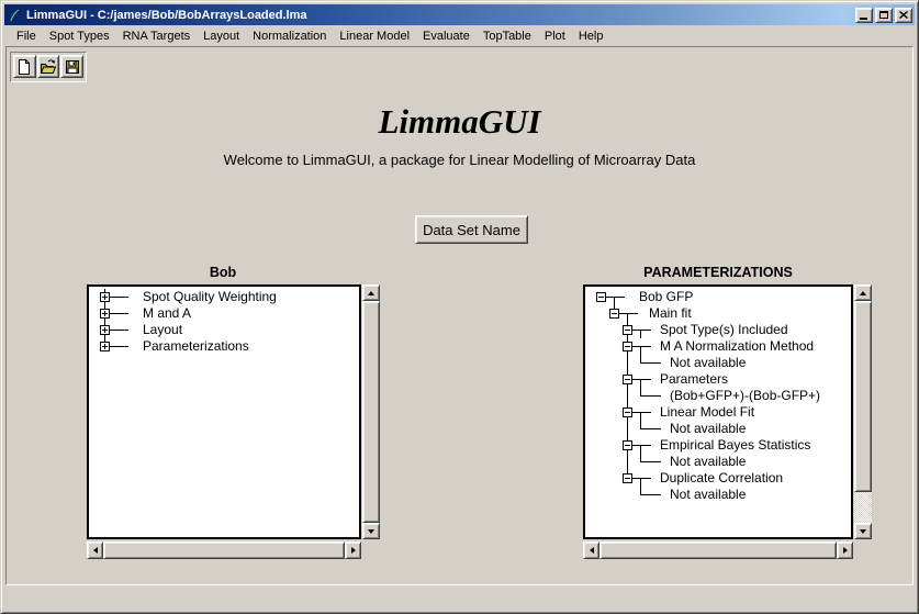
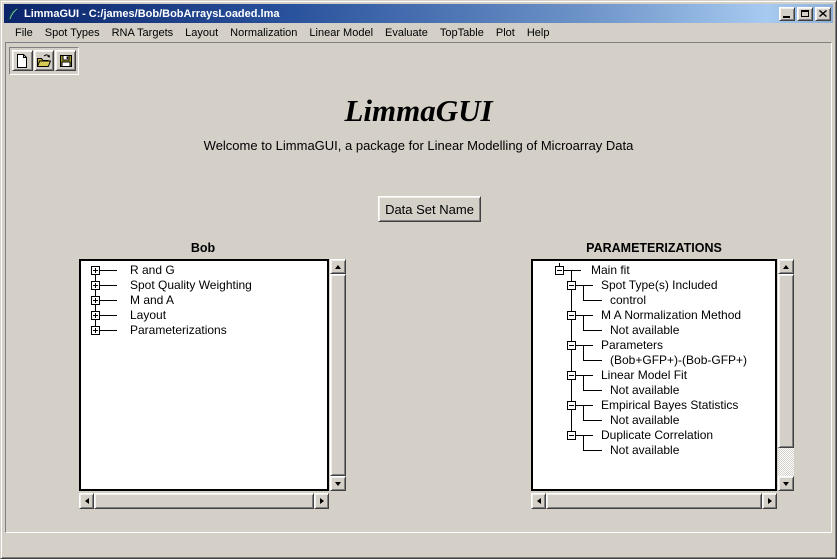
  LimmaGUI - C:/james/Bob/BobArraysLoaded.lma
  File
  Spot Types
  RNA Targets
  Layout
  Normalization
  Linear Model
  Evaluate
  TopTable
  Plot
  Help
  LimmaGUI
  Welcome to LimmaGUI, a package for Linear Modelling of Microarray Data
  Data Set Name
  Bob
+ R and G
  Spot Quality Weighting
  M and A
  Layout
  Parameterizations
  PARAMETERIZATIONS
- Bob GFP
  Main fit
  Spot Type(s) Included
+ control
  M A Normalization Method
  Not available
  Parameters
  (Bob+GFP+)-(Bob-GFP+)
  Linear Model Fit
  Not available
  Empirical Bayes Statistics
  Not available
  Duplicate Correlation
  Not available
